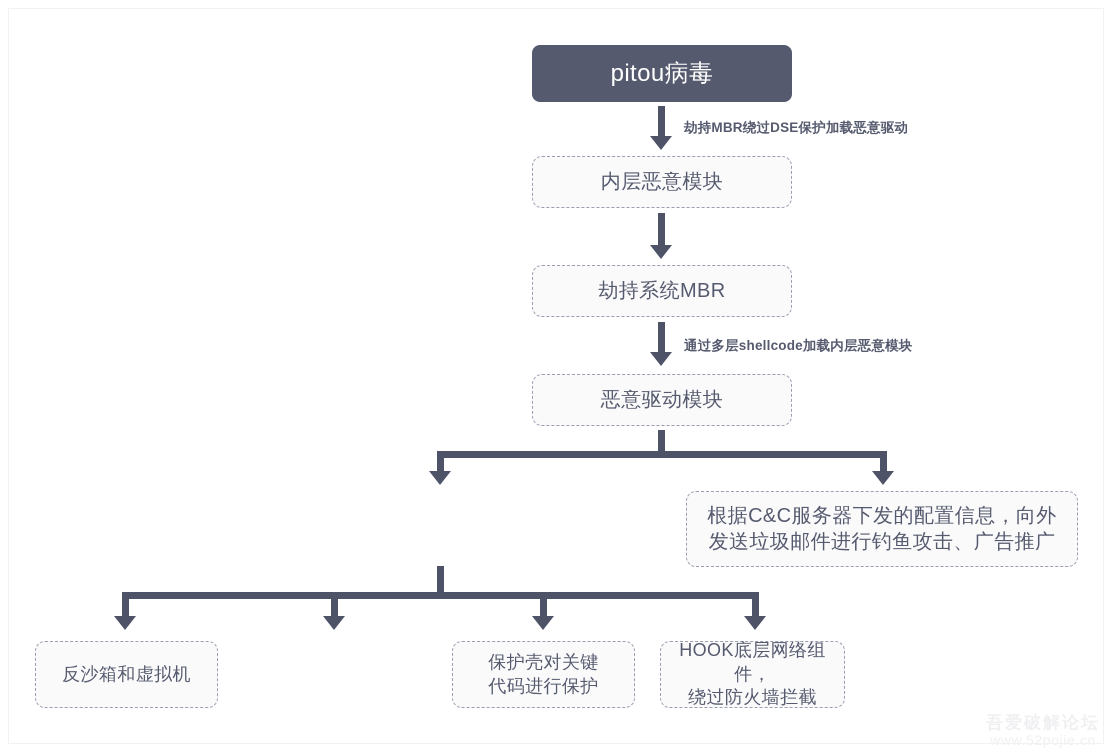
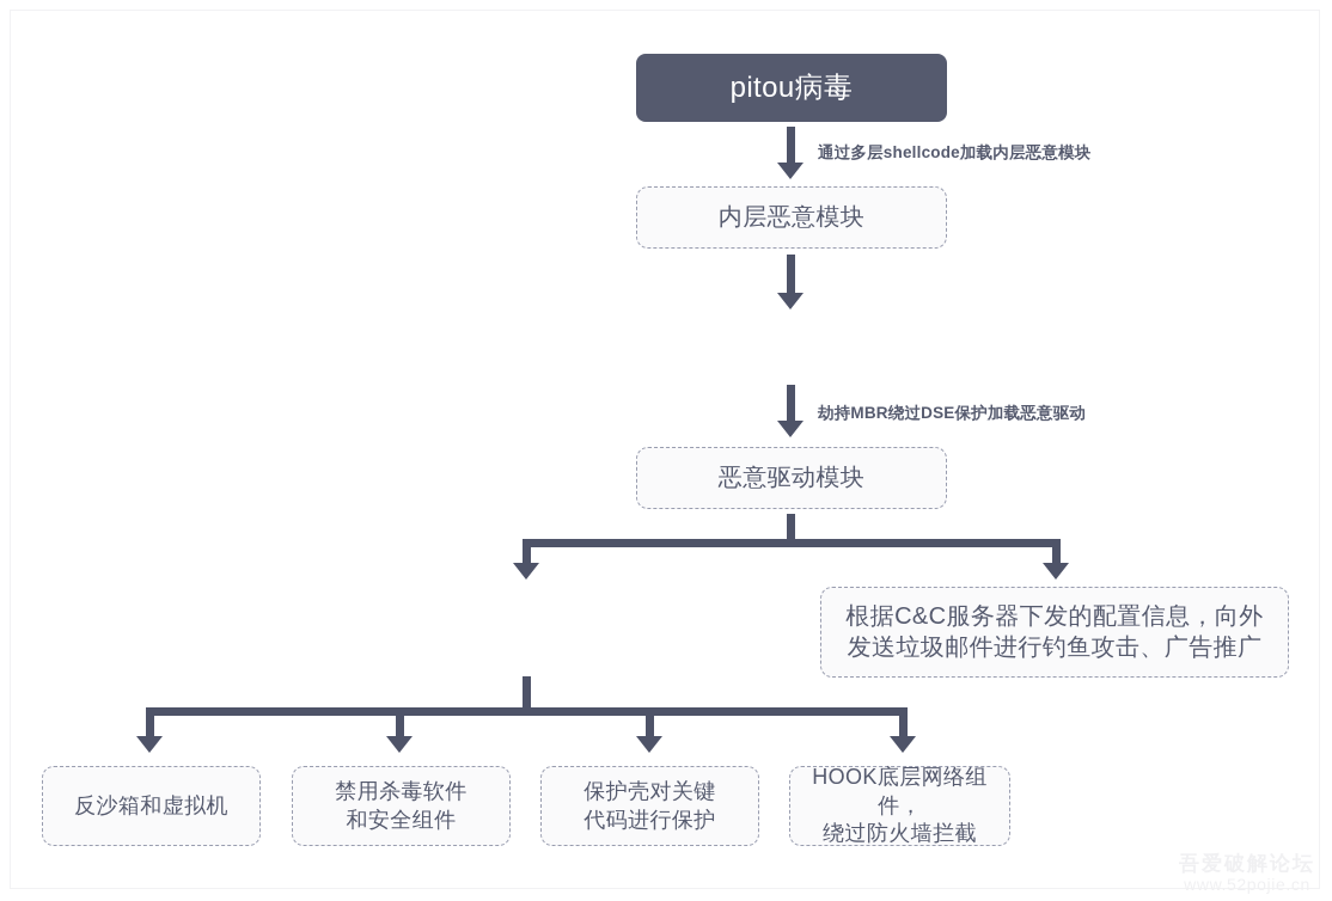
  pitou病毒
- 劫持MBR绕过DSE保护加载恶意驱动
+ 通过多层shellcode加载内层恶意模块
  内层恶意模块
- 劫持系统MBR
- 通过多层shellcode加载内层恶意模块
+ 劫持MBR绕过DSE保护加载恶意驱动
  恶意驱动模块
  根据C&C服务器下发的配置信息，向外
  发送垃圾邮件进行钓鱼攻击、广告推广
  反沙箱和虚拟机
+ 禁用杀毒软件
+ 和安全组件
  保护壳对关键
  代码进行保护
  HOOK底层网络组件，
  绕过防火墙拦截
